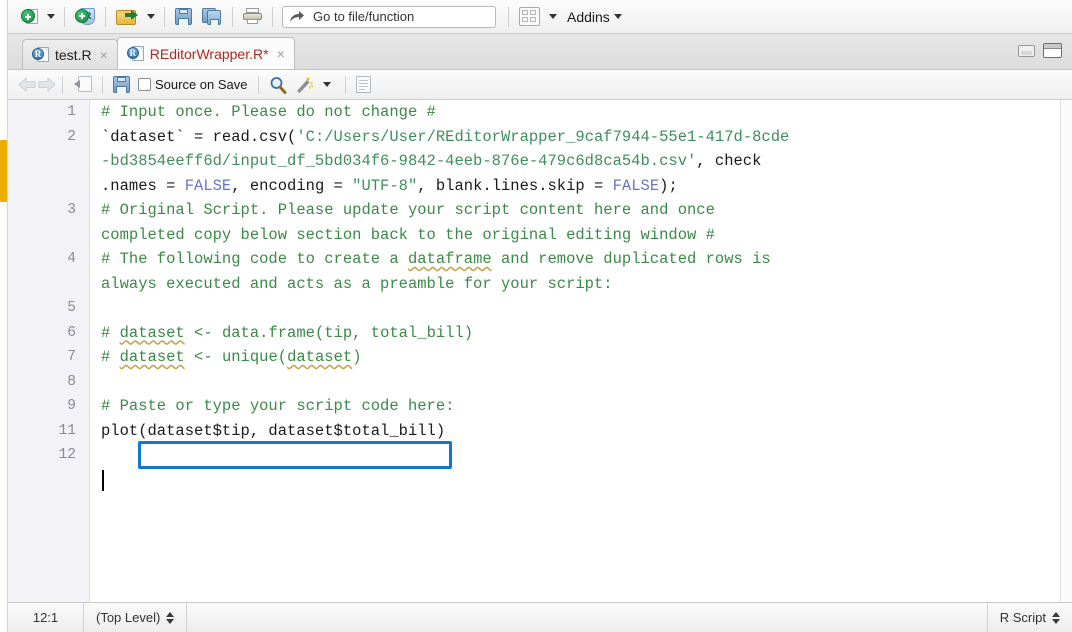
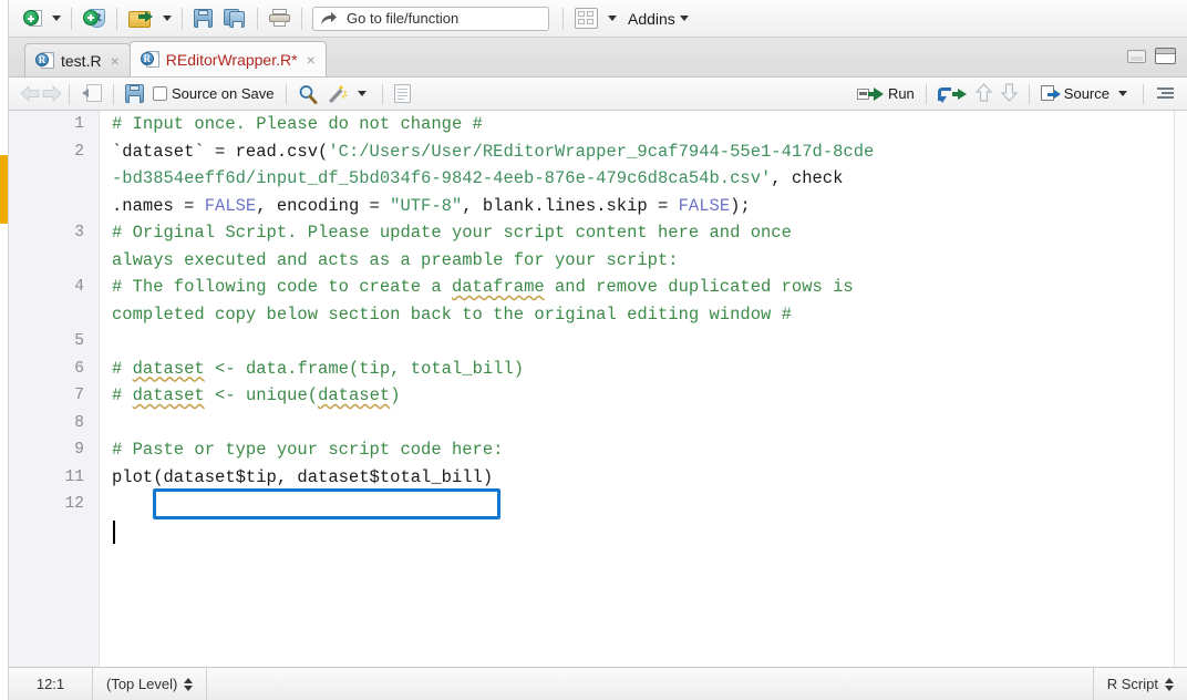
  Go to file/function
  Addins
  R
  test.R
  ×
  R
  REditorWrapper.R*
  ×
  Source on Save
+ Run
+ Source
  1
  # Input once. Please do not change #
  2
  `dataset` = read.csv('C:/Users/User/REditorWrapper_9caf7944-55e1-417d-8cde
  -bd3854eeff6d/input_df_5bd034f6-9842-4eeb-876e-479c6d8ca54b.csv', check
  .names = FALSE, encoding = "UTF-8", blank.lines.skip = FALSE);
  3
  # Original Script. Please update your script content here and once
- completed copy below section back to the original editing window #
+ always executed and acts as a preamble for your script:
  4
  # The following code to create a dataframe and remove duplicated rows is
- always executed and acts as a preamble for your script:
+ completed copy below section back to the original editing window #
  5
  6
  # dataset <- data.frame(tip, total_bill)
  7
  # dataset <- unique(dataset)
  8
  9
  # Paste or type your script code here:
  11
  plot(dataset$tip, dataset$total_bill)
  12
  12:1
  (Top Level)
  R Script
